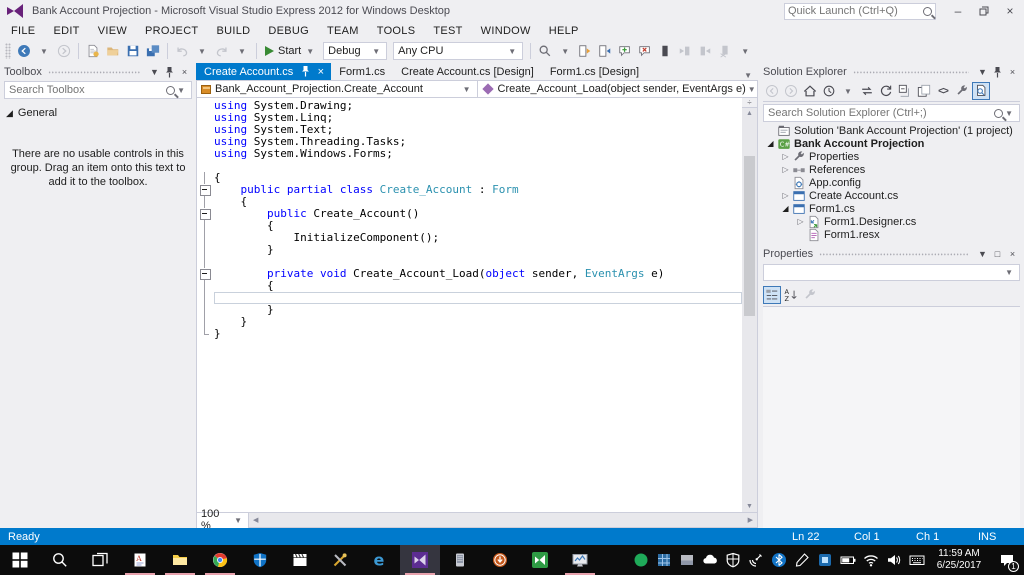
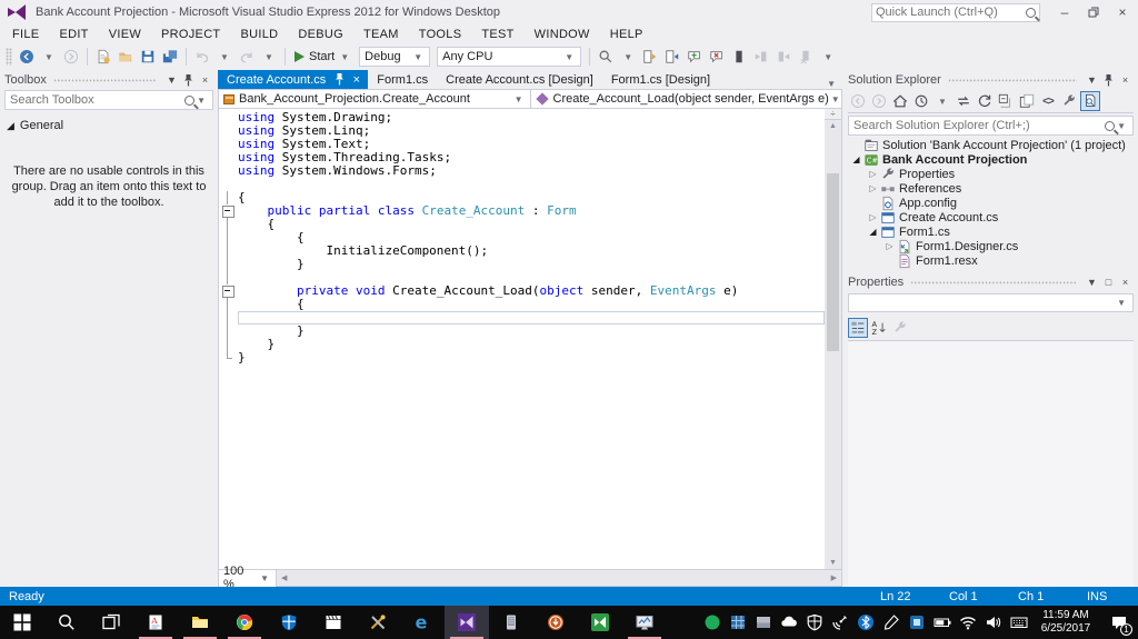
  Bank Account Projection - Microsoft Visual Studio Express 2012 for Windows Desktop
  Quick Launch (Ctrl+Q)
  –
  ×
  FILE
  EDIT
  VIEW
  PROJECT
  BUILD
  DEBUG
  TEAM
  TOOLS
  TEST
  WINDOW
  HELP
  ▼
  ▼
  ▼
  Start
  ▼
  Debug
  ▼
  Any CPU
  ▼
  ▼
  ▼
  Toolbox
  ▼
  ×
  Search Toolbox
  ▼
  ◢
  General
  There are no usable controls in this group. Drag an item onto this text to add it to the toolbox.
  Create Account.cs
  ×
  Form1.cs
  Create Account.cs [Design]
  Form1.cs [Design]
  ▼
  Bank_Account_Projection.Create_Account
  ▼
  Create_Account_Load(object sender, EventArgs e)
  ▼
  using System.Drawing;
  using System.Linq;
  using System.Text;
  using System.Threading.Tasks;
  using System.Windows.Forms;
  {
  public partial class Create_Account : Form
  {
- public Create_Account()
  {
  InitializeComponent();
  }
  private void Create_Account_Load(object sender, EventArgs e)
  {
  }
  }
  }
  ÷
  100 %
  ▼
  Solution Explorer
  ▼
  ×
  ▼
  <>
  Search Solution Explorer (Ctrl+;)
  ▼
  Solution 'Bank Account Projection' (1 project)
  ◢
  C#
  Bank Account Projection
  ▷
  Properties
  ▷
  References
  App.config
  ▷
  Create Account.cs
  ◢
  Form1.cs
  ▷
  Form1.Designer.cs
  Form1.resx
  Properties
  ▼
  □
  ×
  ▼
  A
  Z
  Ready
  Ln 22
  Col 1
  Ch 1
  INS
  A
  e
  11:59 AM
  6/25/2017
  1
